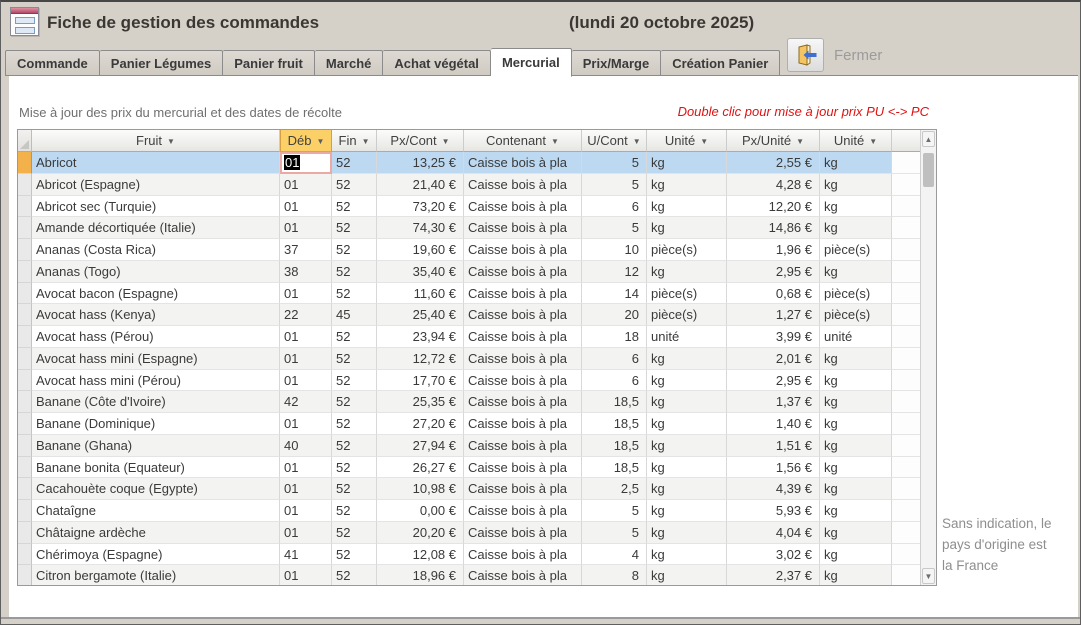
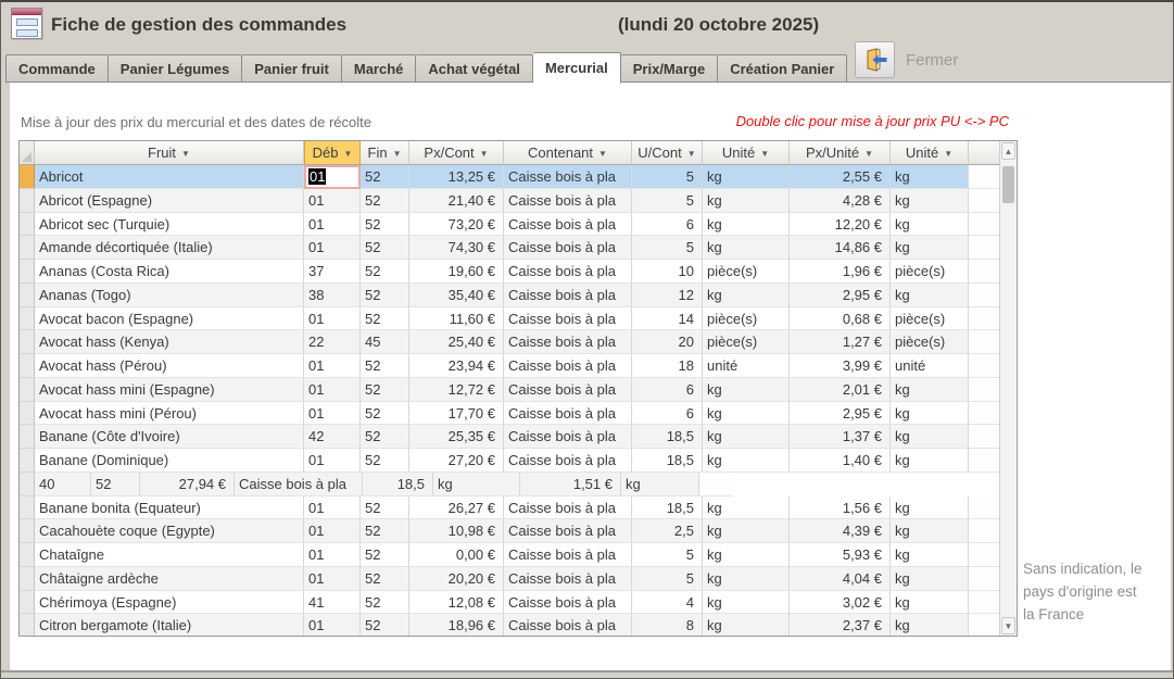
  Fiche de gestion des commandes
  (lundi 20 octobre 2025)
  Fermer
  Commande
  Panier Légumes
  Panier fruit
  Marché
  Achat végétal
  Mercurial
  Prix/Marge
  Création Panier
  Mise à jour des prix du mercurial et des dates de récolte
  Double clic pour mise à jour prix PU <-> PC
  Sans indication, le pays d'origine est la France
  Fruit ▼
  Déb ▼
  Fin ▼
  Px/Cont ▼
  Contenant ▼
  U/Cont ▼
  Unité ▼
  Px/Unité ▼
  Unité ▼
  Abricot
  01
  52
  13,25 €
  Caisse bois à pla
  5
  kg
  2,55 €
  kg
  Abricot (Espagne)
  01
  52
  21,40 €
  Caisse bois à pla
  5
  kg
  4,28 €
  kg
  Abricot sec (Turquie)
  01
  52
  73,20 €
  Caisse bois à pla
  6
  kg
  12,20 €
  kg
  Amande décortiquée (Italie)
  01
  52
  74,30 €
  Caisse bois à pla
  5
  kg
  14,86 €
  kg
  Ananas (Costa Rica)
  37
  52
  19,60 €
  Caisse bois à pla
  10
  pièce(s)
  1,96 €
  pièce(s)
  Ananas (Togo)
  38
  52
  35,40 €
  Caisse bois à pla
  12
  kg
  2,95 €
  kg
  Avocat bacon (Espagne)
  01
  52
  11,60 €
  Caisse bois à pla
  14
  pièce(s)
  0,68 €
  pièce(s)
  Avocat hass (Kenya)
  22
  45
  25,40 €
  Caisse bois à pla
  20
  pièce(s)
  1,27 €
  pièce(s)
  Avocat hass (Pérou)
  01
  52
  23,94 €
  Caisse bois à pla
  18
  unité
  3,99 €
  unité
  Avocat hass mini (Espagne)
  01
  52
  12,72 €
  Caisse bois à pla
  6
  kg
  2,01 €
  kg
  Avocat hass mini (Pérou)
  01
  52
  17,70 €
  Caisse bois à pla
  6
  kg
  2,95 €
  kg
  Banane (Côte d'Ivoire)
  42
  52
  25,35 €
  Caisse bois à pla
  18,5
  kg
  1,37 €
  kg
  Banane (Dominique)
  01
  52
  27,20 €
  Caisse bois à pla
  18,5
  kg
  1,40 €
  kg
- Banane (Ghana)
  40
  52
  27,94 €
  Caisse bois à pla
  18,5
  kg
  1,51 €
  kg
  Banane bonita (Equateur)
  01
  52
  26,27 €
  Caisse bois à pla
  18,5
  kg
  1,56 €
  kg
  Cacahouète coque (Egypte)
  01
  52
  10,98 €
  Caisse bois à pla
  2,5
  kg
  4,39 €
  kg
  Chataîgne
  01
  52
  0,00 €
  Caisse bois à pla
  5
  kg
  5,93 €
  kg
  Châtaigne ardèche
  01
  52
  20,20 €
  Caisse bois à pla
  5
  kg
  4,04 €
  kg
  Chérimoya (Espagne)
  41
  52
  12,08 €
  Caisse bois à pla
  4
  kg
  3,02 €
  kg
  Citron bergamote (Italie)
  01
  52
  18,96 €
  Caisse bois à pla
  8
  kg
  2,37 €
  kg
  ▲
  ▼
